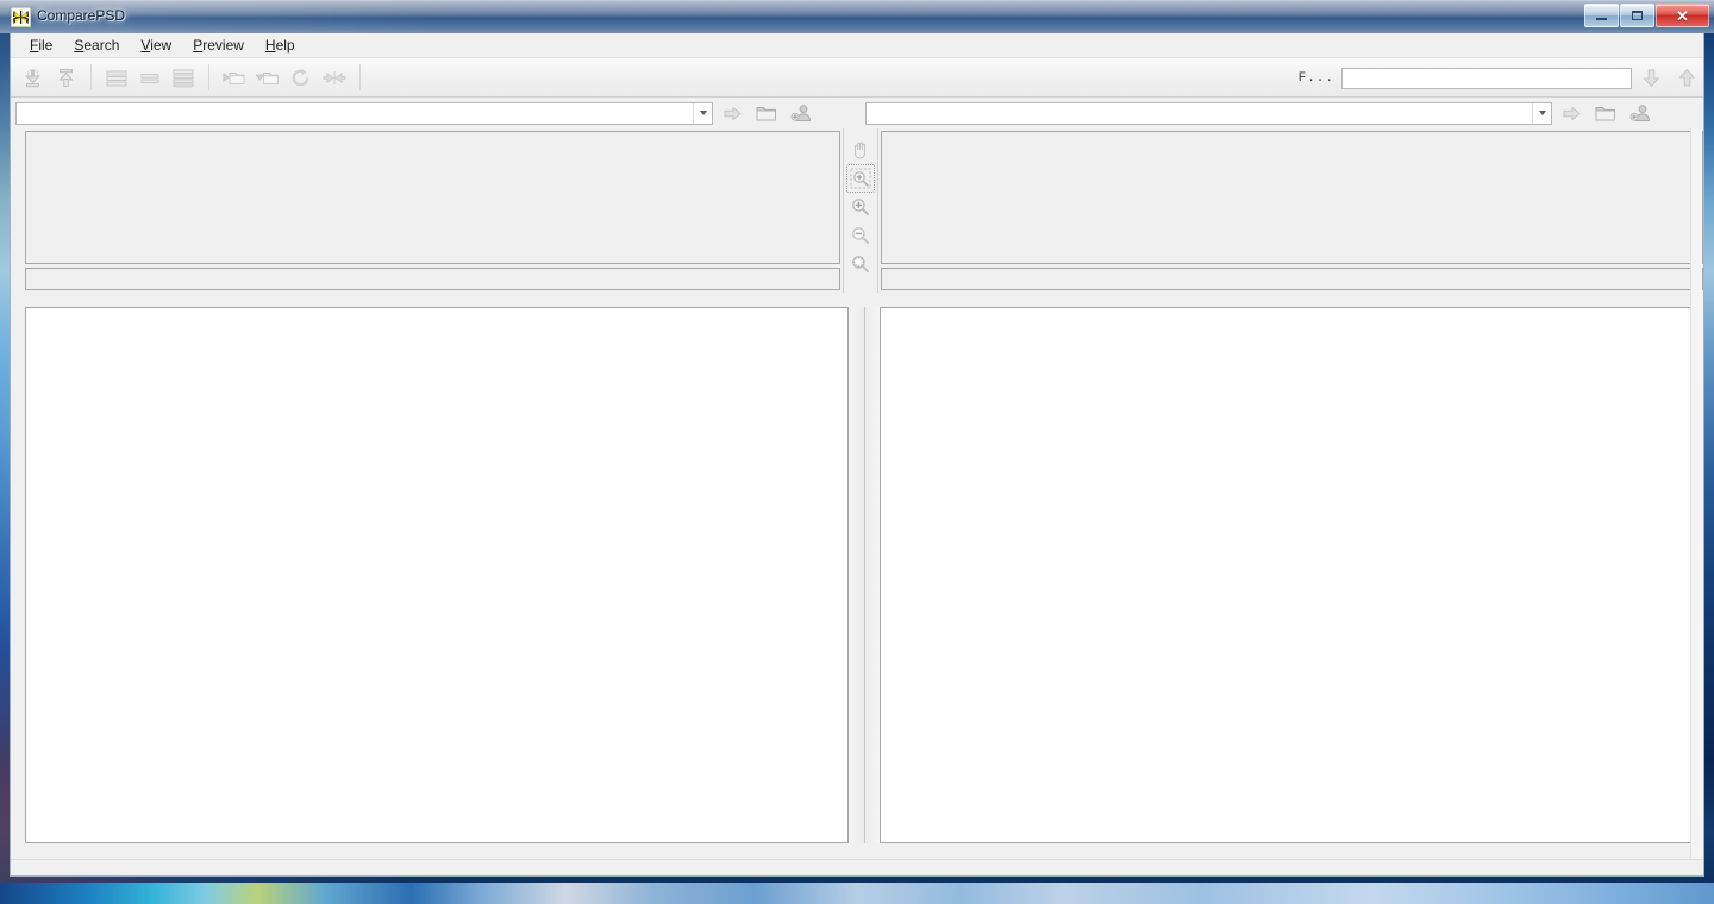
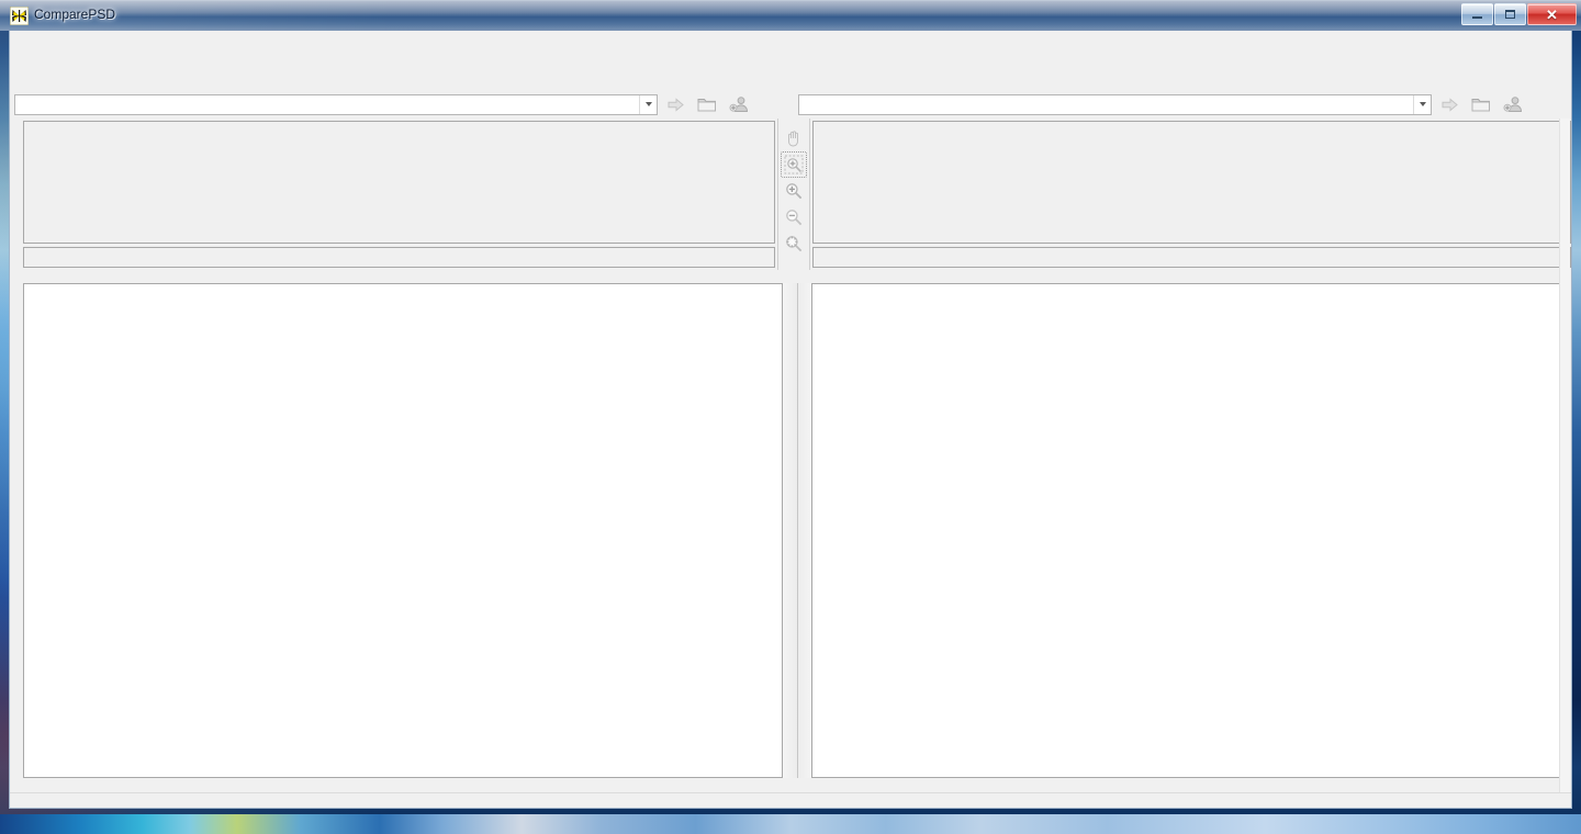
  ComparePSD
  ✕
- File
- Search
- View
- Preview
- Help
- F...
